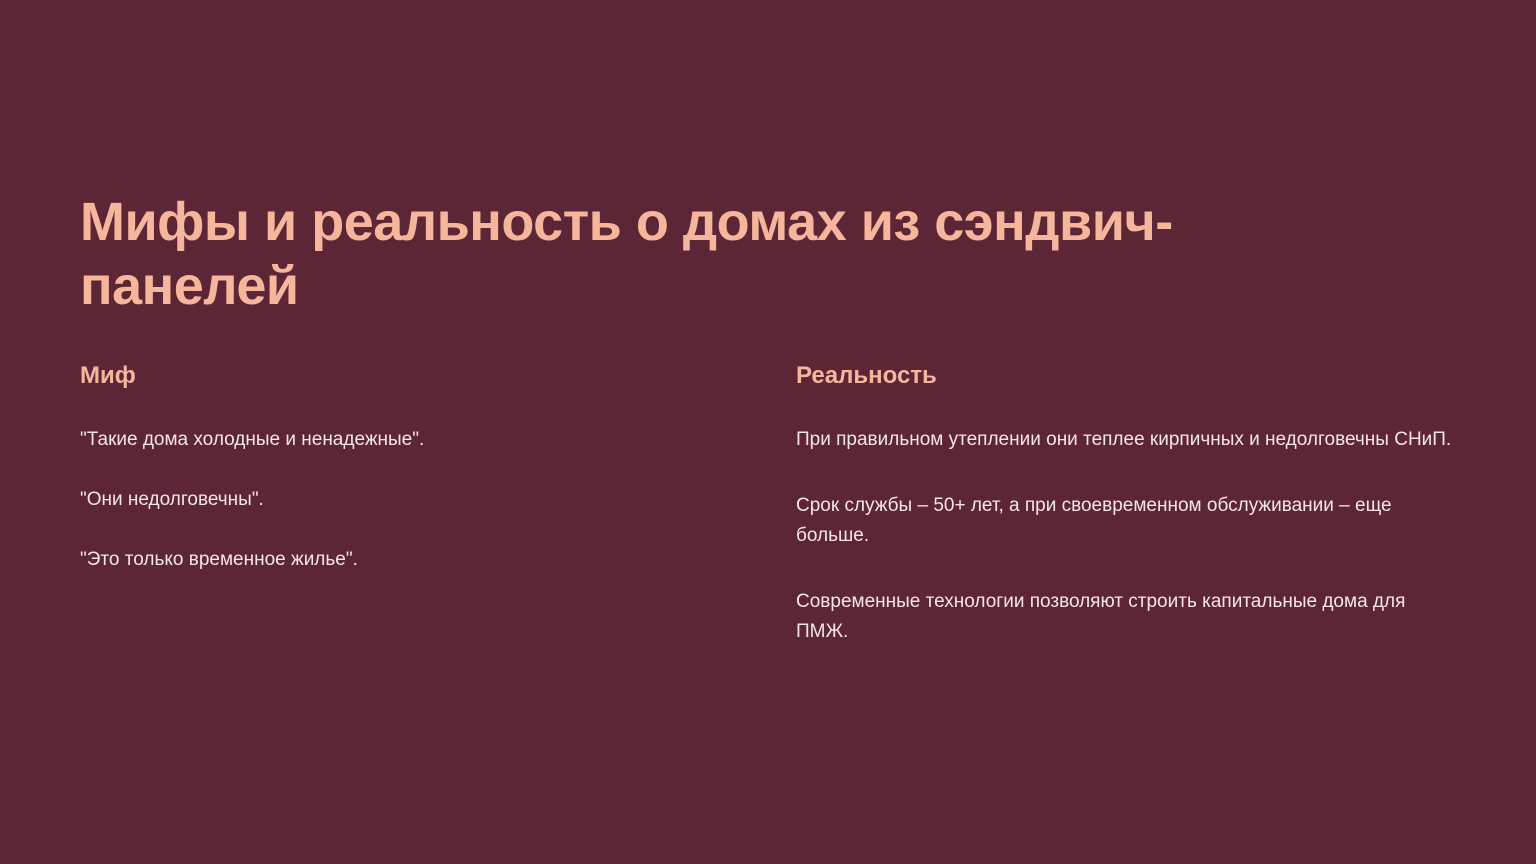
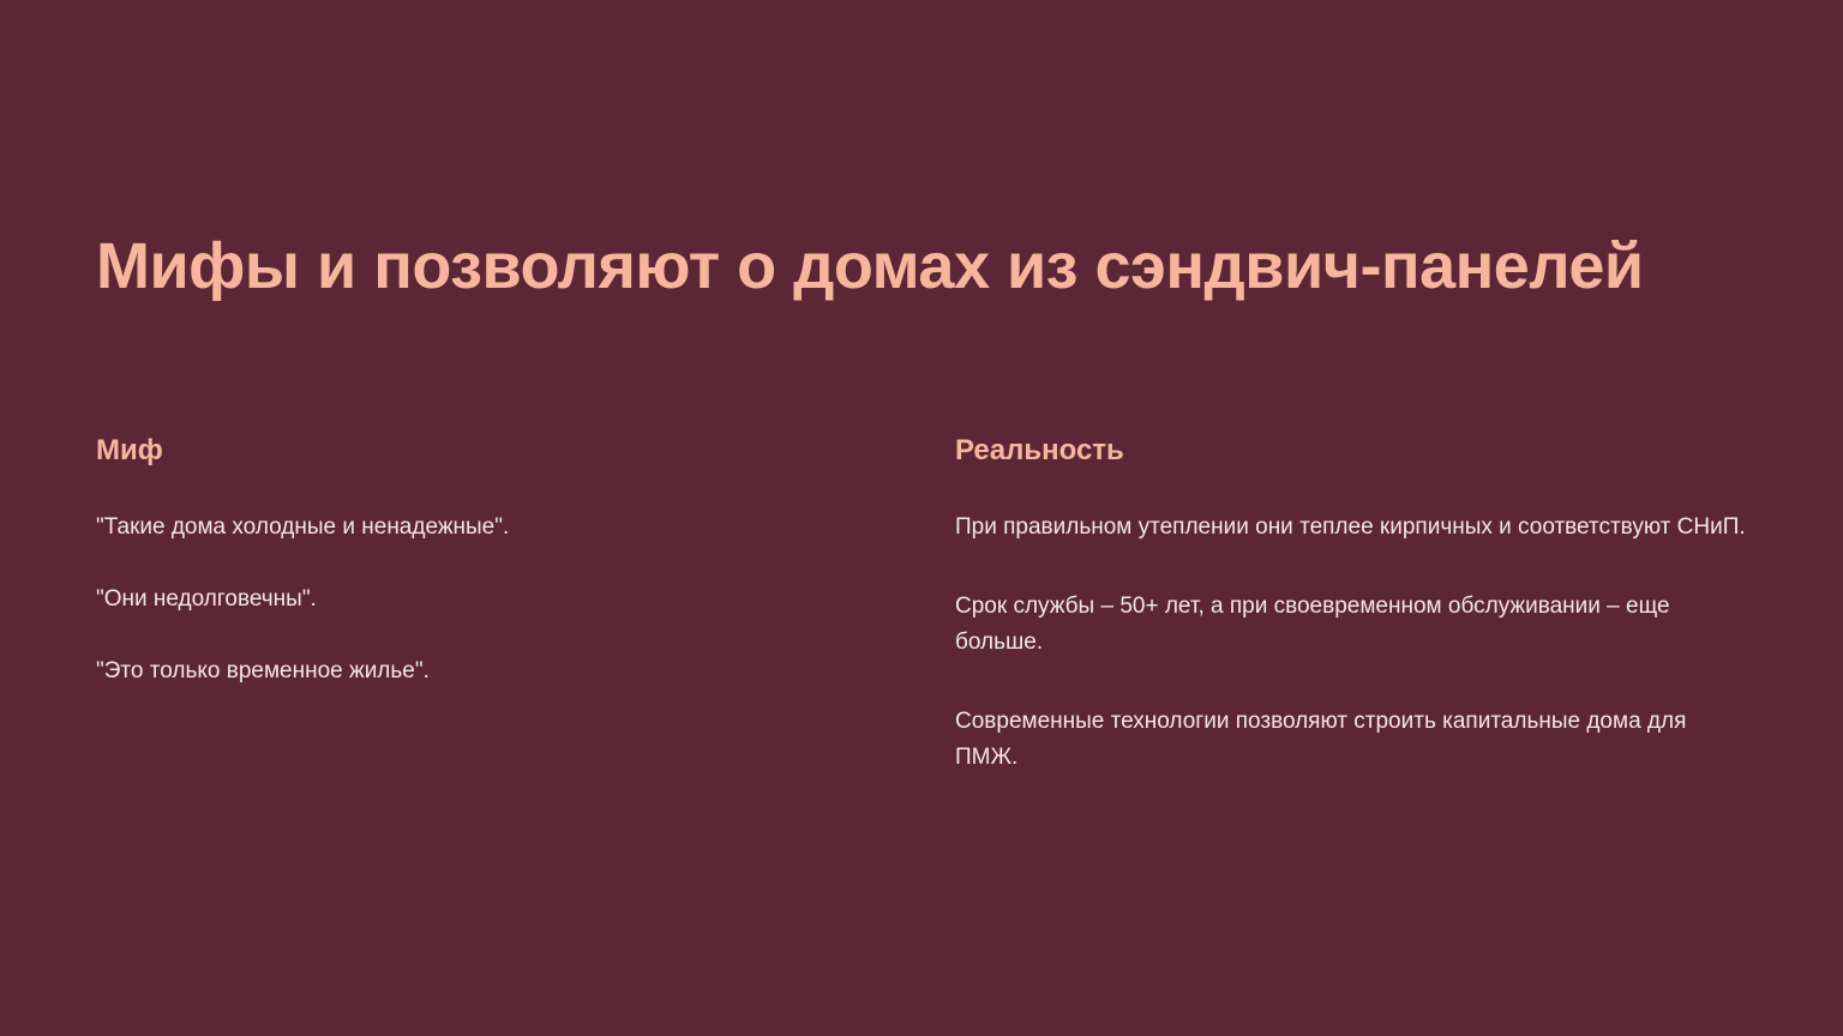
- Мифы и реальность о домах из сэндвич-панелей
+ Мифы и позволяют о домах из сэндвич-панелей
  Миф
  "Такие дома холодные и ненадежные".
  "Они недолговечны".
  "Это только временное жилье".
  Реальность
- При правильном утеплении они теплее кирпичных и недолговечны СНиП.
+ При правильном утеплении они теплее кирпичных и соответствуют СНиП.
  Срок службы – 50+ лет, а при своевременном обслуживании – еще больше.
  Современные технологии позволяют строить капитальные дома для ПМЖ.
